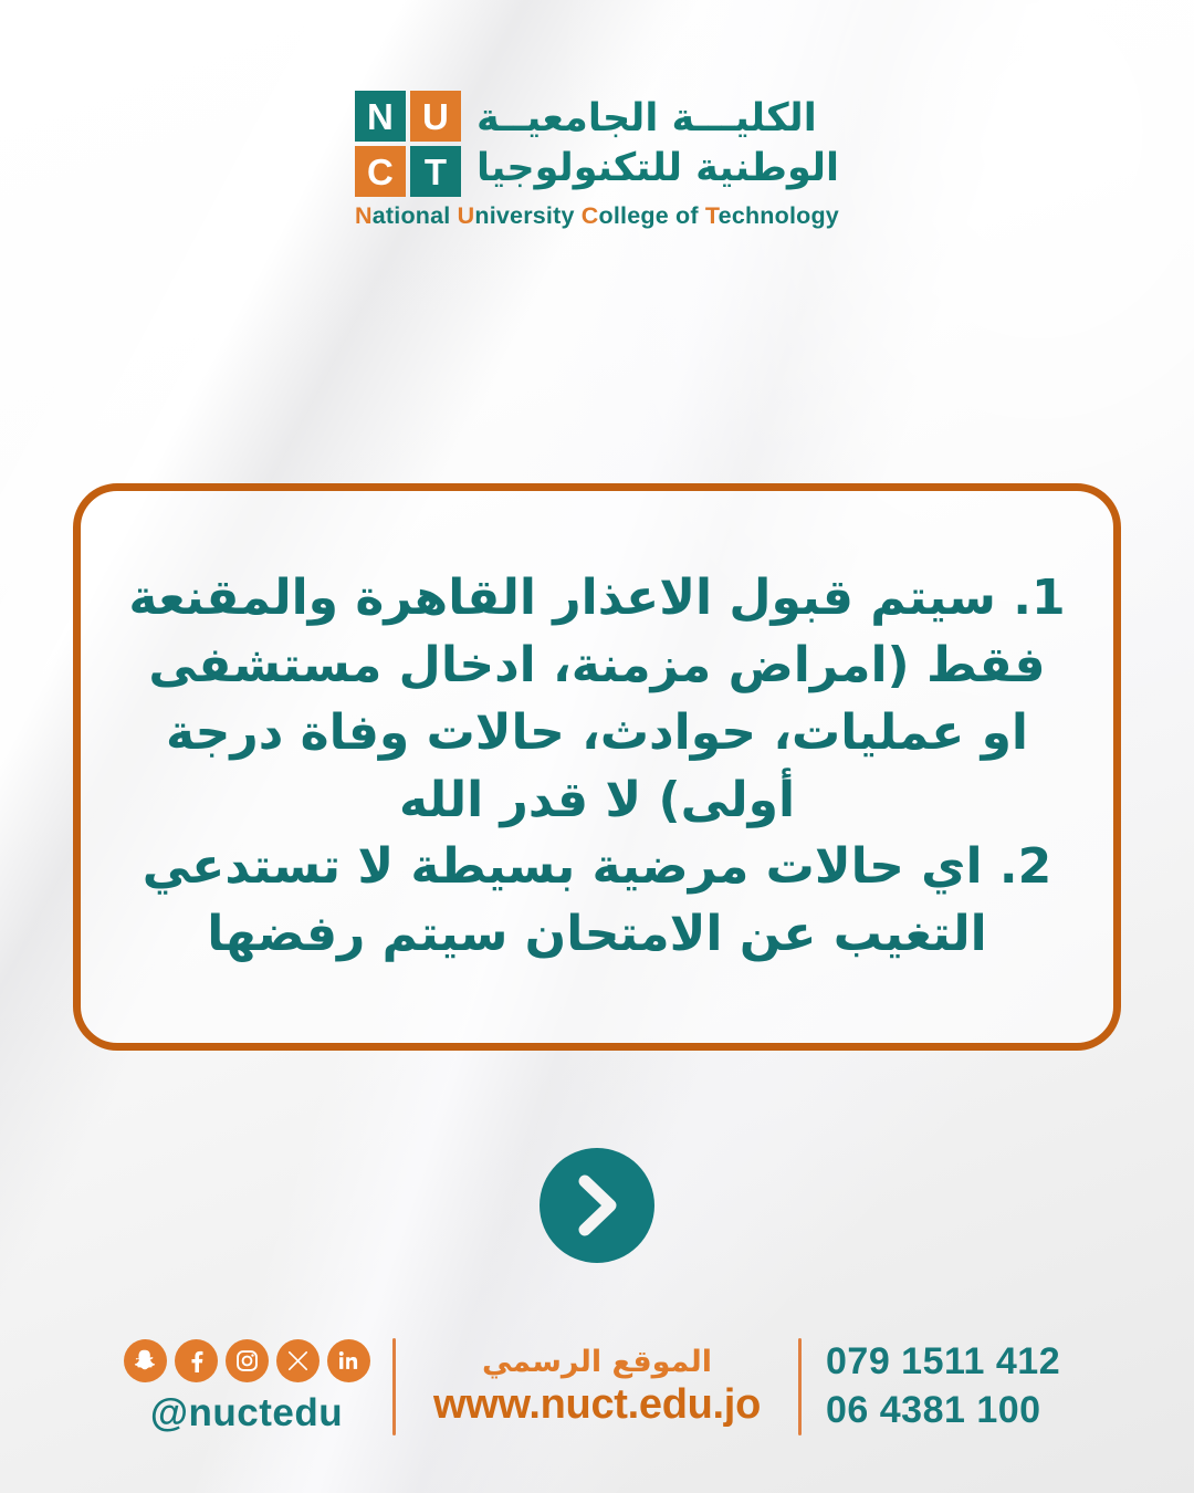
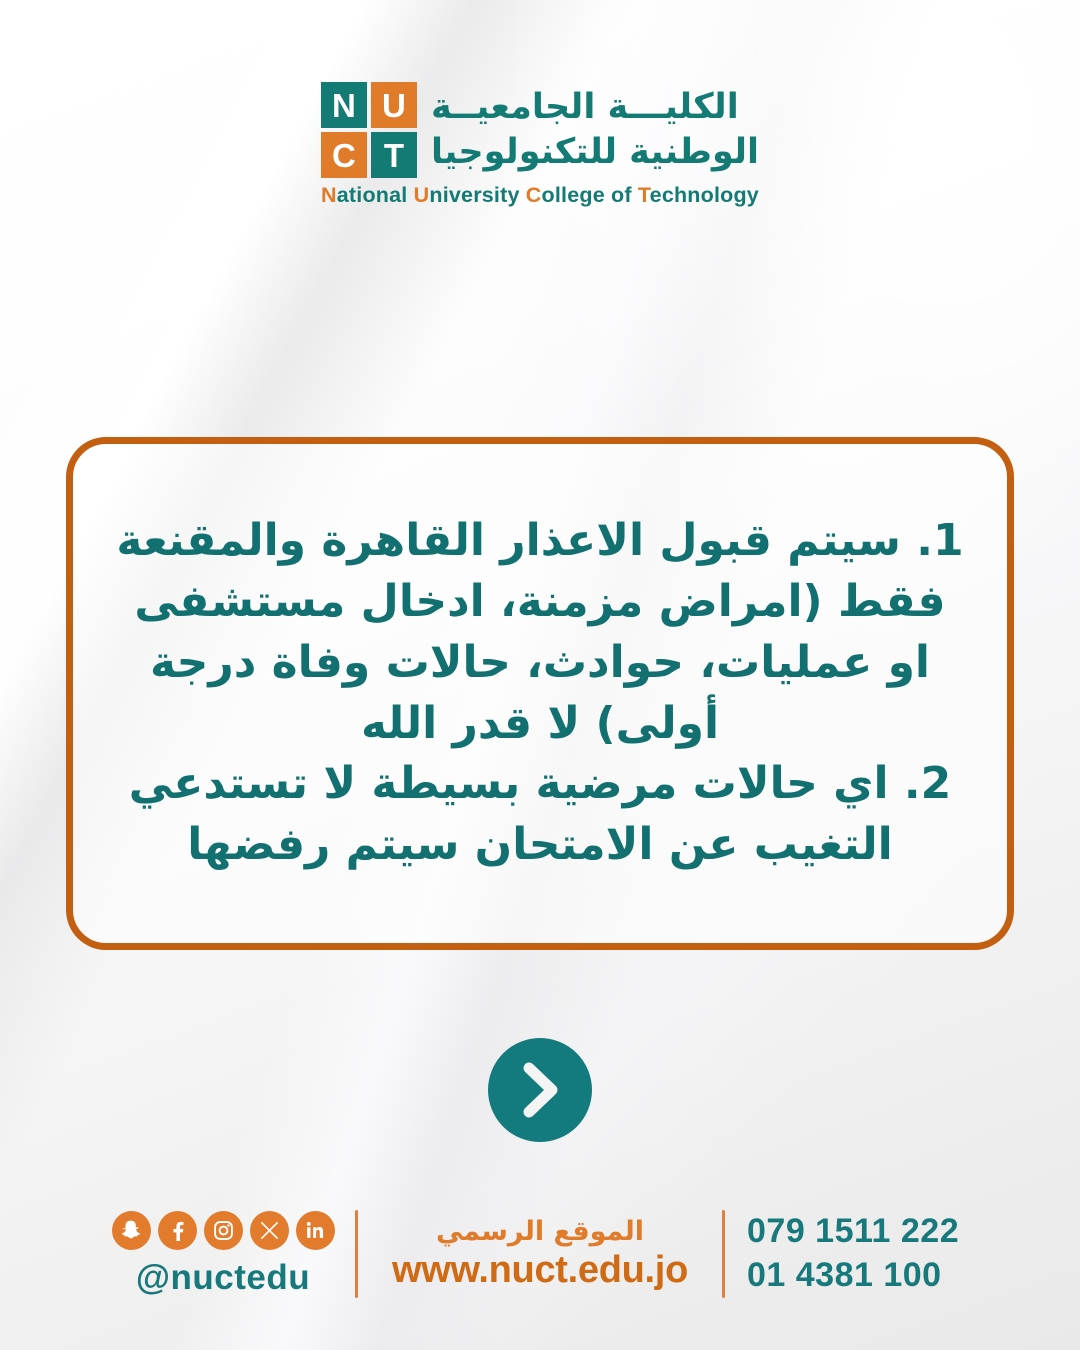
  N
  U
  C
  T
  الكليـــة الجامعيــة
  الوطنية للتكنولوجيا
  National University College of Technology
  1. سيتم قبول الاعذار القاهرة والمقنعة
  فقط (امراض مزمنة، ادخال مستشفى
  او عمليات، حوادث، حالات وفاة درجة
  أولى) لا قدر الله
  2. اي حالات مرضية بسيطة لا تستدعي
  التغيب عن الامتحان سيتم رفضها
  @nuctedu
  الموقع الرسمي
  www.nuct.edu.jo
- 079 1511 412
+ 079 1511 222
- 06 4381 100
+ 01 4381 100
